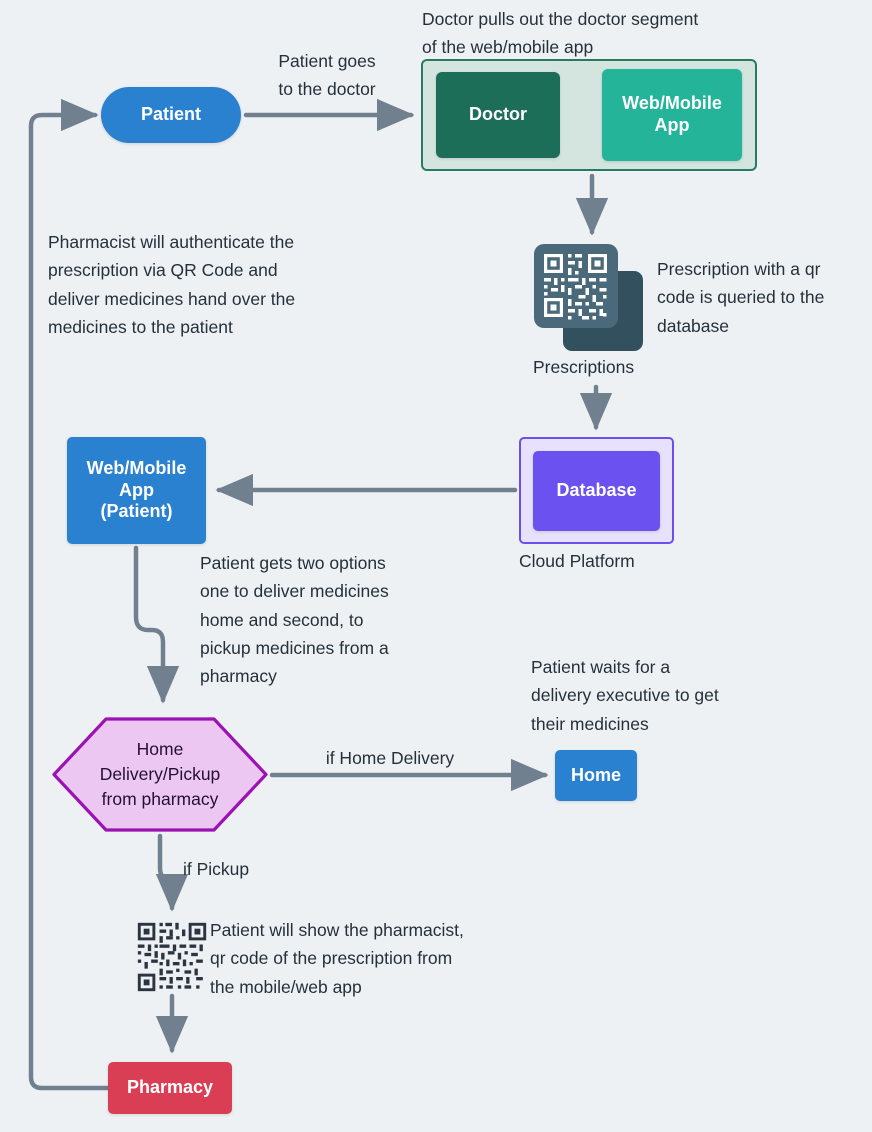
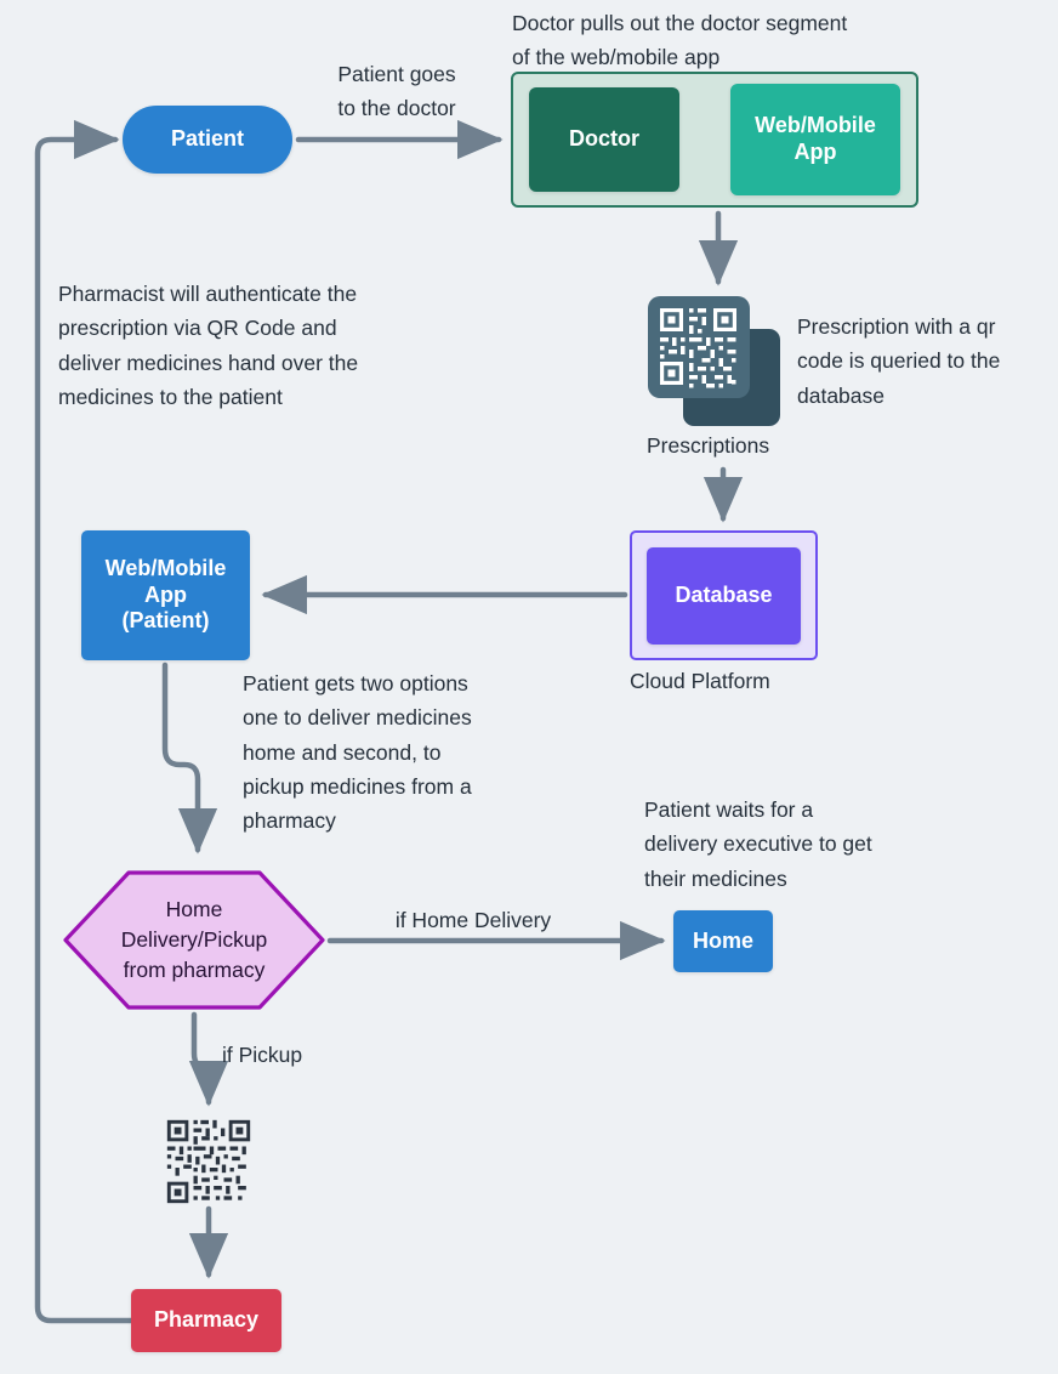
  Patient
  Doctor
  Web/Mobile
  App
  Prescriptions
  Database
  Cloud Platform
  Web/Mobile
  App
  (Patient)
  Home
  Delivery/Pickup
  from pharmacy
  Home
  Pharmacy
  Doctor pulls out the doctor segment
  of the web/mobile app
  Pharmacist will authenticate the
  prescription via QR Code and
  deliver medicines hand over the
  medicines to the patient
  Prescription with a qr
  code is queried to the
  database
  Patient gets two options
  one to deliver medicines
  home and second, to
  pickup medicines from a
  pharmacy
  Patient waits for a
  delivery executive to get
  their medicines
- Patient will show the pharmacist,
- qr code of the prescription from
- the mobile/web app
  Patient goes
  to the doctor
  if Home Delivery
  if Pickup
